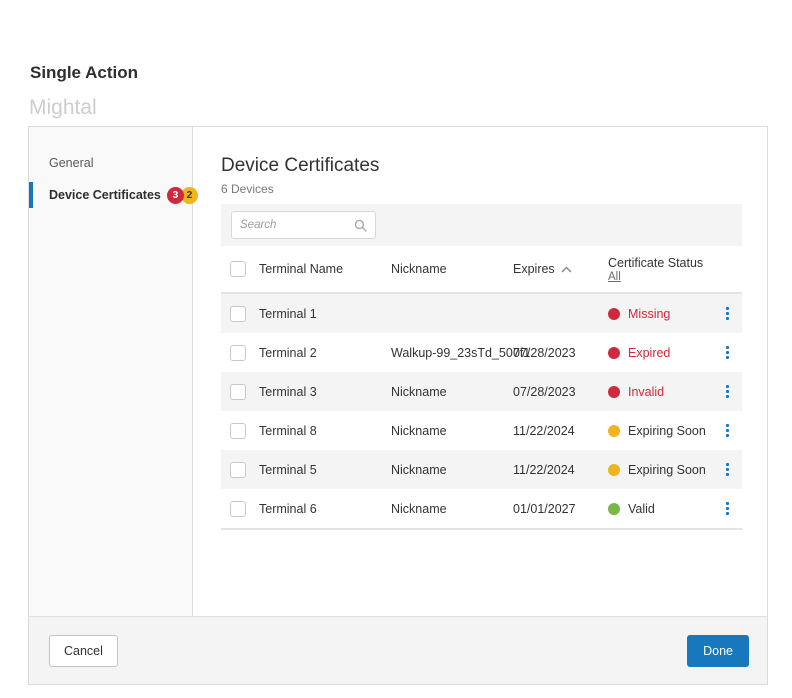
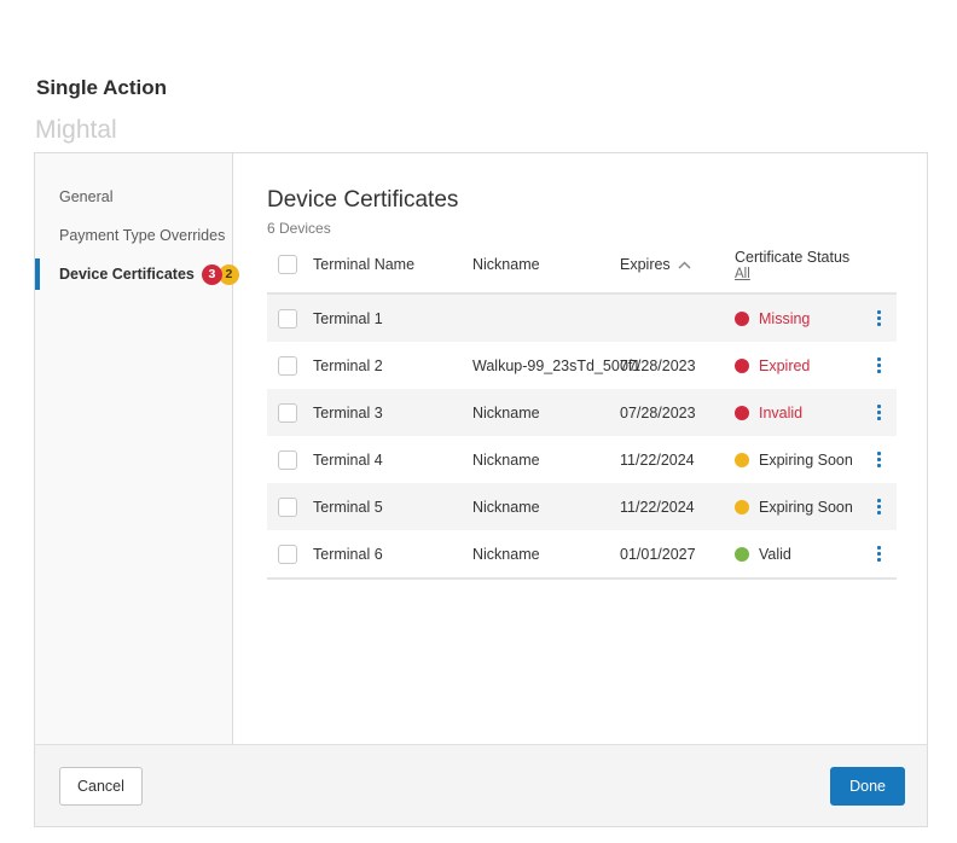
  Single Action
  Mightal
  General
+ Payment Type Overrides
  Device Certificates
  3
  2
  Device Certificates
  6 Devices
- Search
  Terminal Name
  Nickname
  Expires
  Certificate Status
  All
  Terminal 1
  Missing
  Terminal 2
  Walkup-99_23sTd_50
  07/28/2023
  Expired
  Terminal 3
  Nickname
  07/28/2023
  Invalid
- Terminal 8
+ Terminal 4
  Nickname
  11/22/2024
  Expiring Soon
  Terminal 5
  Nickname
  11/22/2024
  Expiring Soon
  Terminal 6
  Nickname
  01/01/2027
  Valid
  Cancel
  Done
